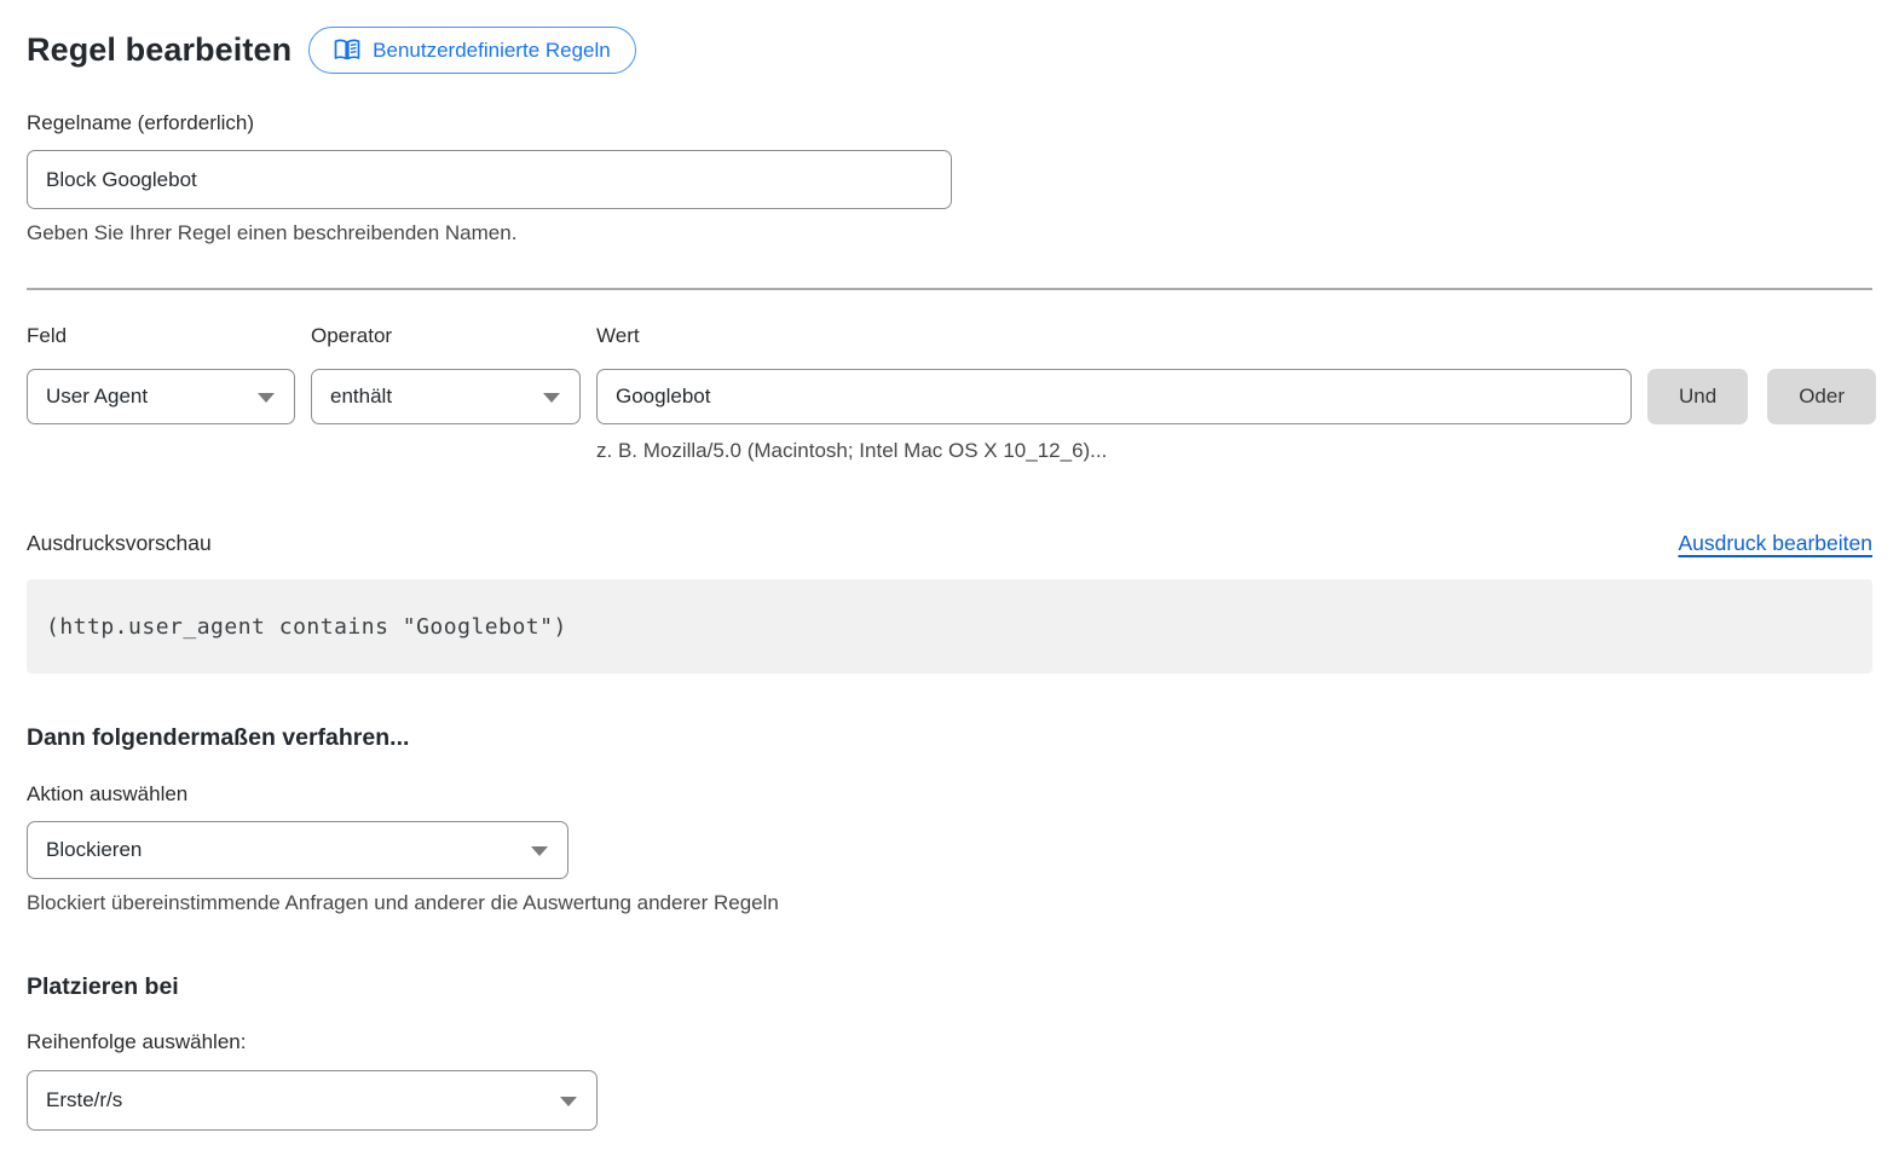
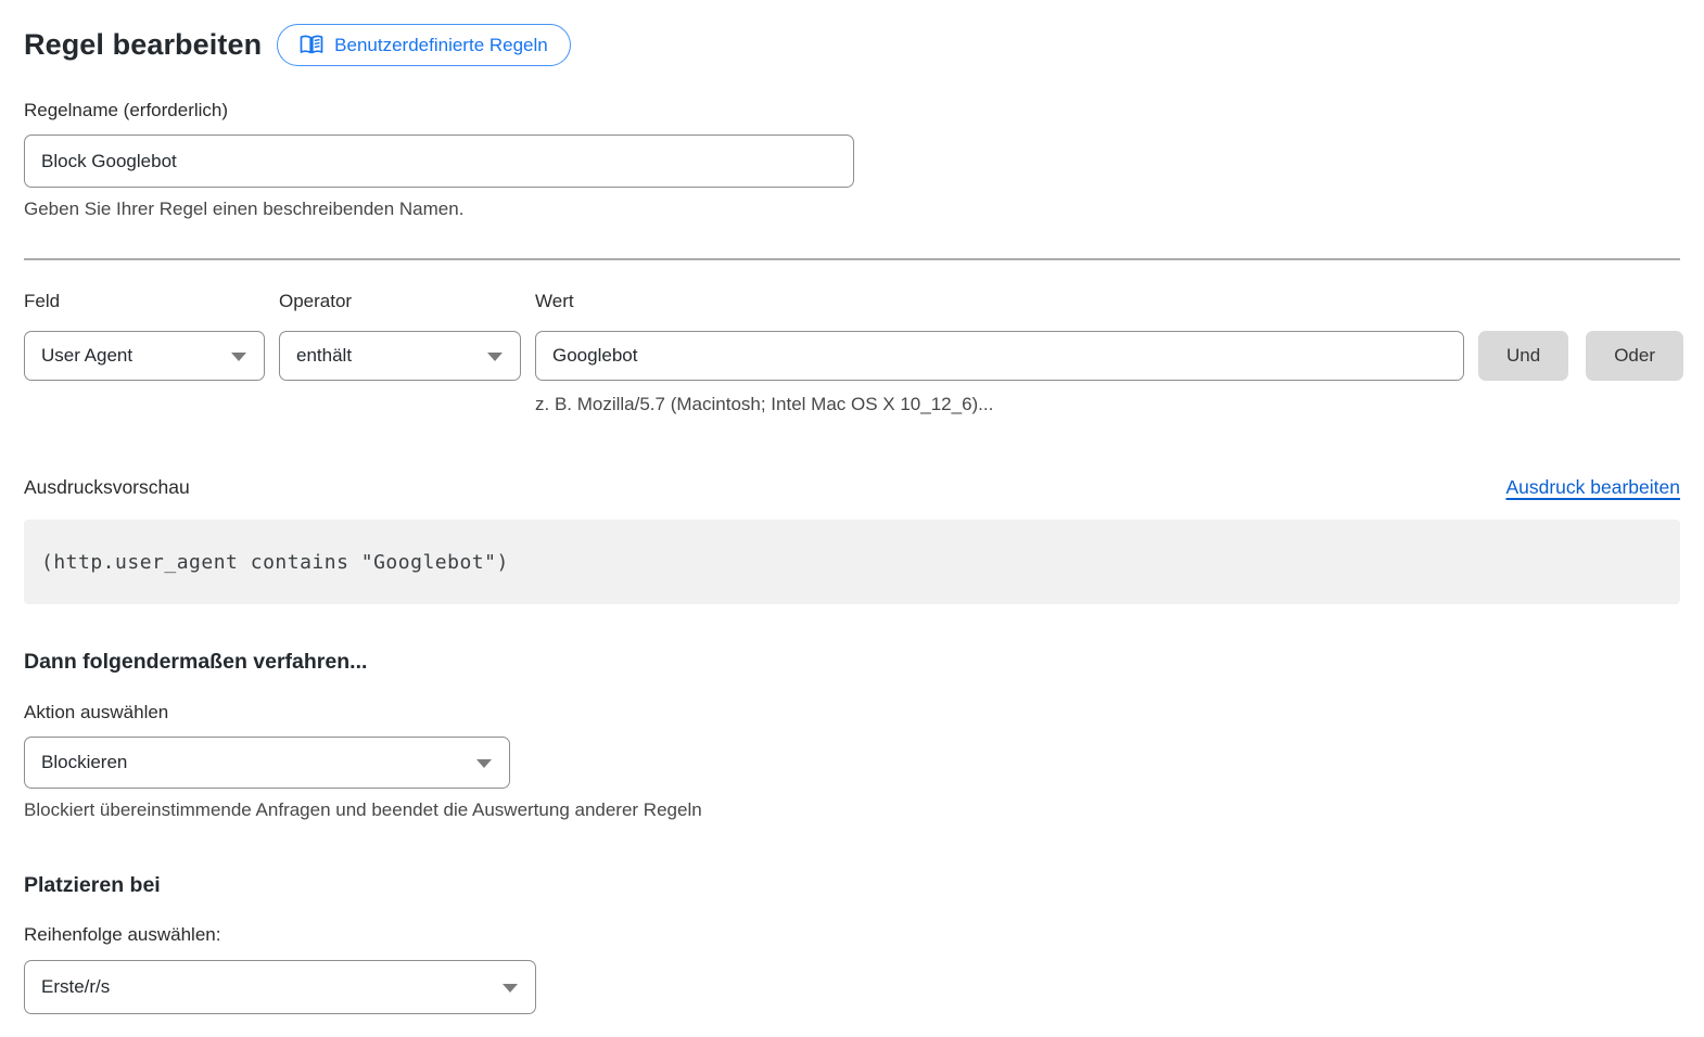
  Regel bearbeiten
  Benutzerdefinierte Regeln
  Regelname (erforderlich)
  Block Googlebot
  Geben Sie Ihrer Regel einen beschreibenden Namen.
  Feld
  User Agent
  Operator
  enthält
  Wert
  Googlebot
- z. B. Mozilla/5.0 (Macintosh; Intel Mac OS X 10_12_6)...
+ z. B. Mozilla/5.7 (Macintosh; Intel Mac OS X 10_12_6)...
  Und
  Oder
  Ausdrucksvorschau
  Ausdruck bearbeiten
  (http.user_agent contains "Googlebot")
  Dann folgendermaßen verfahren...
  Aktion auswählen
  Blockieren
- Blockiert übereinstimmende Anfragen und anderer die Auswertung anderer Regeln
+ Blockiert übereinstimmende Anfragen und beendet die Auswertung anderer Regeln
  Platzieren bei
  Reihenfolge auswählen:
  Erste/r/s
